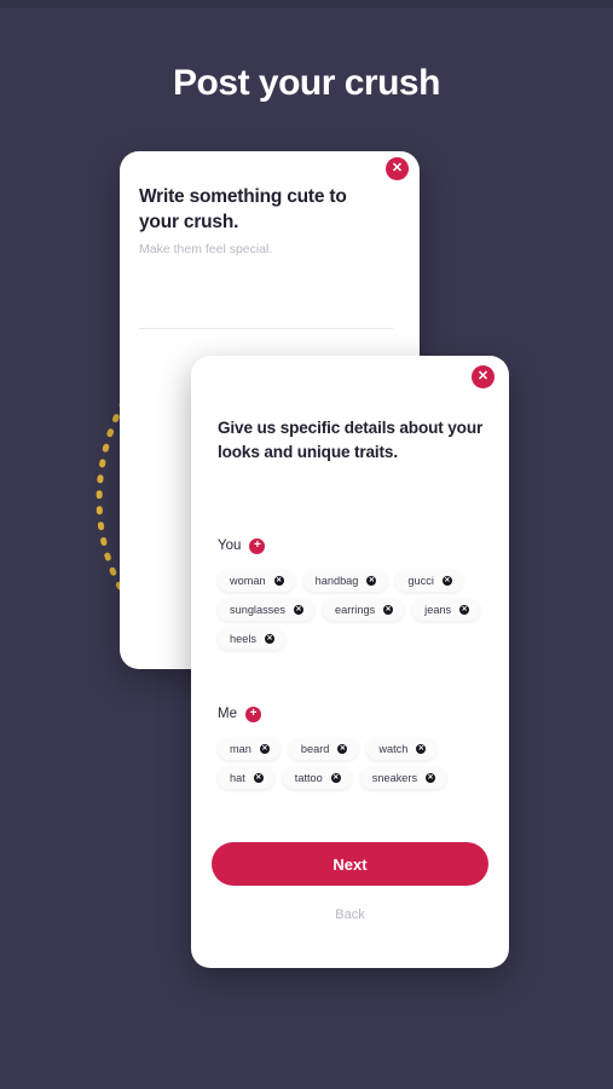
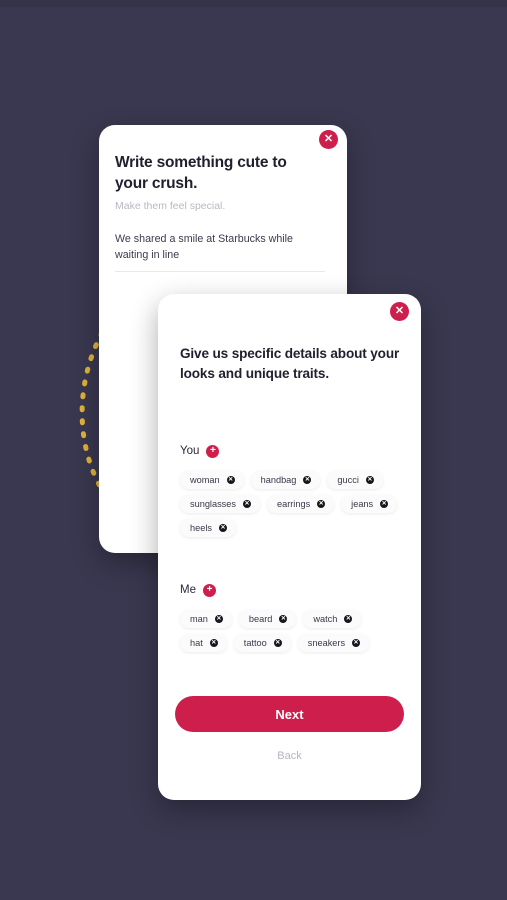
- Post your crush
  ✕
  Write something cute to your crush.
  Make them feel special.
+ We shared a smile at Starbucks while waiting in line
  ✕
  Give us specific details about your looks and unique traits.
  You
  +
  woman
  handbag
  gucci
  sunglasses
  earrings
  jeans
  heels
  Me
  +
  man
  beard
  watch
  hat
  tattoo
  sneakers
  Next
  Back
